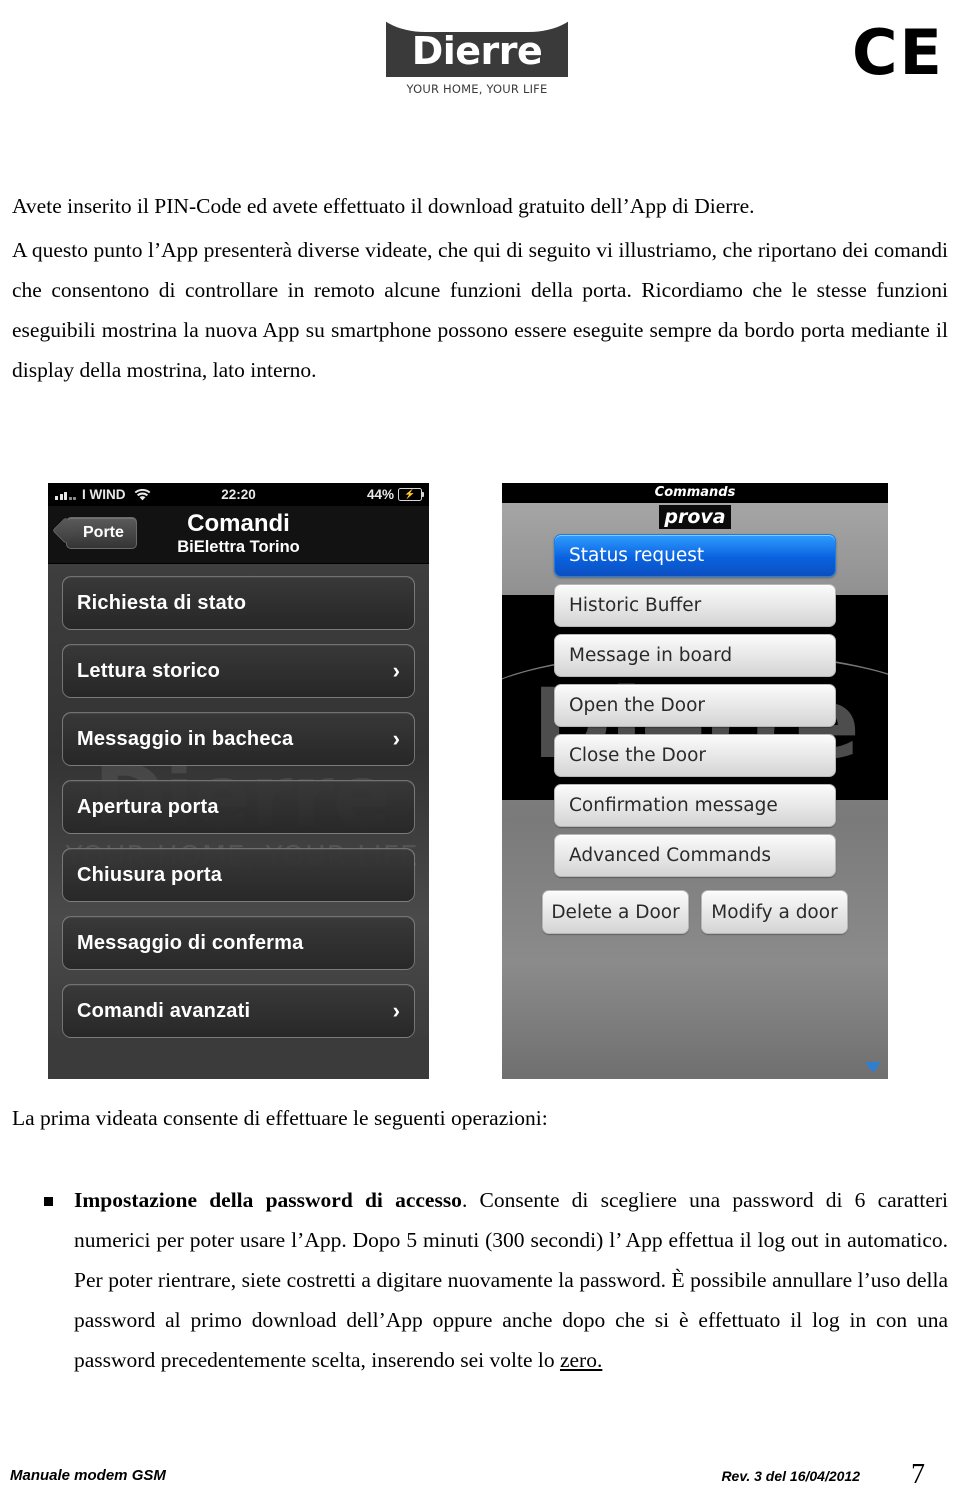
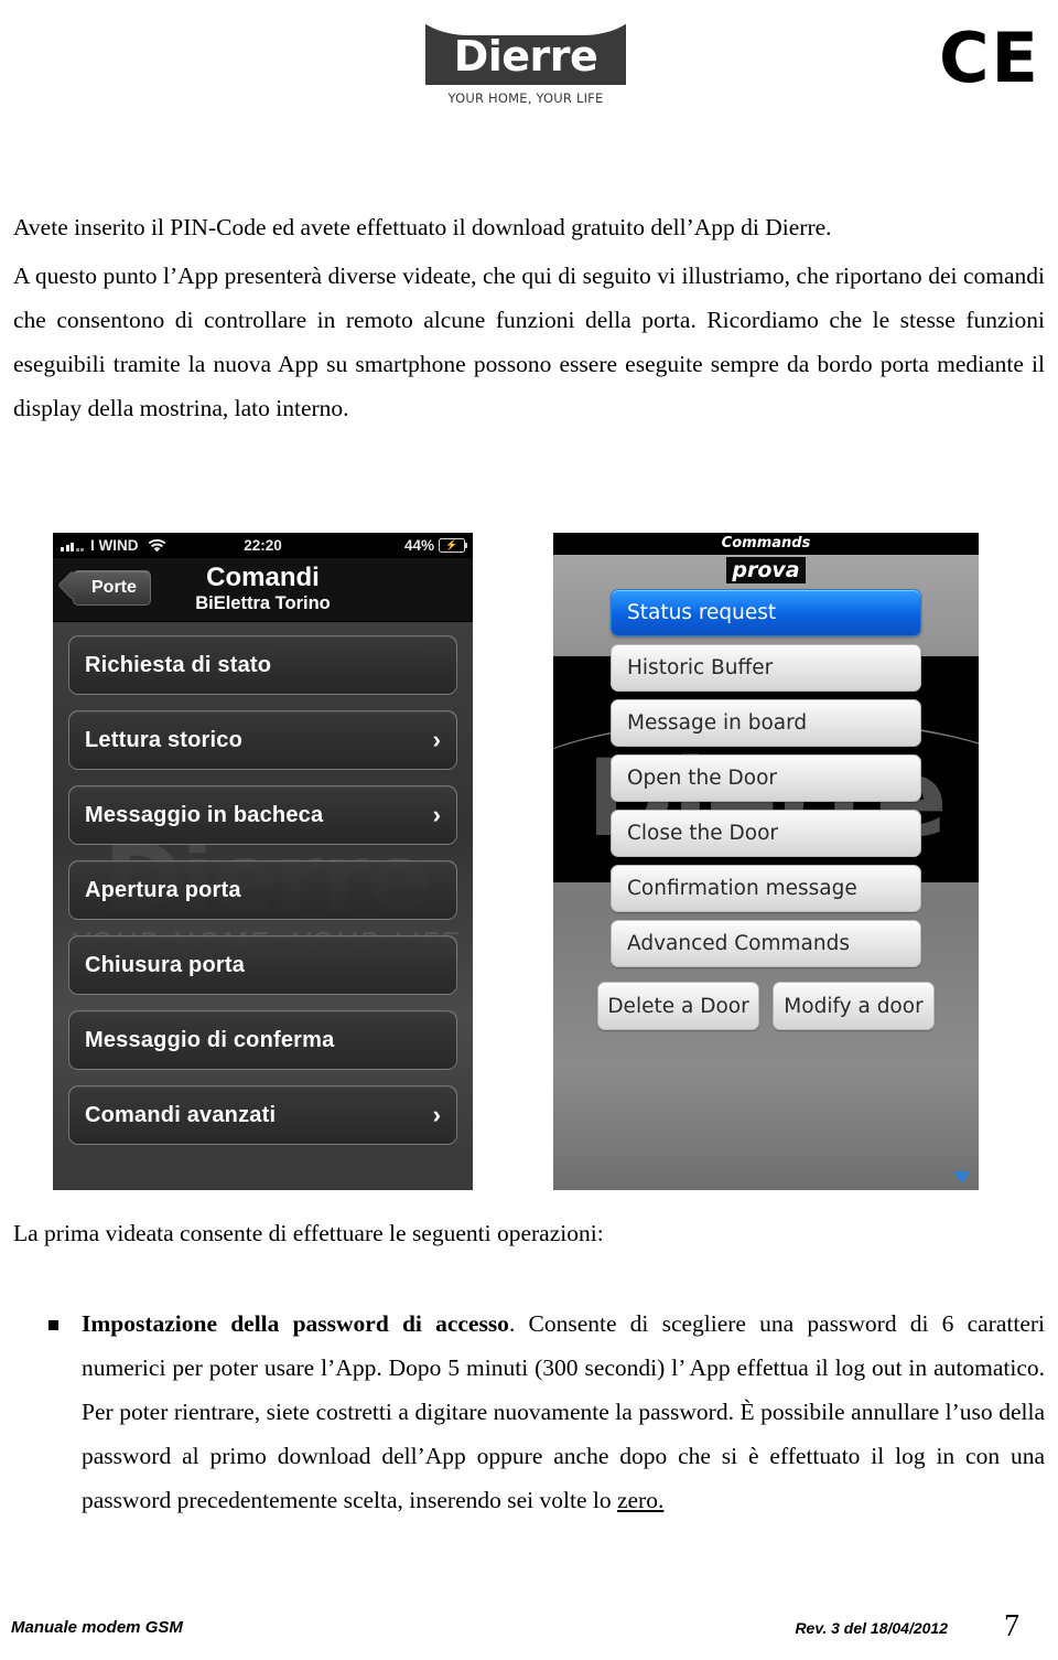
  Dierre
  YOUR HOME, YOUR LIFE
  CE
  Avete inserito il PIN-Code ed avete effettuato il download gratuito dell’App di Dierre.
- A questo punto l’App presenterà diverse videate, che qui di seguito vi illustriamo, che riportano dei comandi che consentono di controllare in remoto alcune funzioni della porta. Ricordiamo che le stesse funzioni eseguibili mostrina la nuova App su smartphone possono essere eseguite sempre da bordo porta mediante il display della mostrina, lato interno.
+ A questo punto l’App presenterà diverse videate, che qui di seguito vi illustriamo, che riportano dei comandi che consentono di controllare in remoto alcune funzioni della porta. Ricordiamo che le stesse funzioni eseguibili tramite la nuova App su smartphone possono essere eseguite sempre da bordo porta mediante il display della mostrina, lato interno.
  I WIND
  22:20
  44%
  ⚡
  Porte
  Comandi
  BiElettra Torino
  Richiesta di stato
  Lettura storico
  ›
  Messaggio in bacheca
  ›
  Apertura porta
  Chiusura porta
  Messaggio di conferma
  Comandi avanzati
  ›
  Commands
  prova
  Status request
  Historic Buffer
  Message in board
  Open the Door
  Close the Door
  Confirmation message
  Advanced Commands
  Delete a Door
  Modify a door
  La prima videata consente di effettuare le seguenti operazioni:
  Impostazione della password di accesso. Consente di scegliere una password di 6 caratteri numerici per poter usare l’App. Dopo 5 minuti (300 secondi) l’ App effettua il log out in automatico. Per poter rientrare, siete costretti a digitare nuovamente la password. È possibile annullare l’uso della password al primo download dell’App oppure anche dopo che si è effettuato il log in con una password precedentemente scelta, inserendo sei volte lo zero.
  Manuale modem GSM
- Rev. 3 del 16/04/2012
+ Rev. 3 del 18/04/2012
  7
